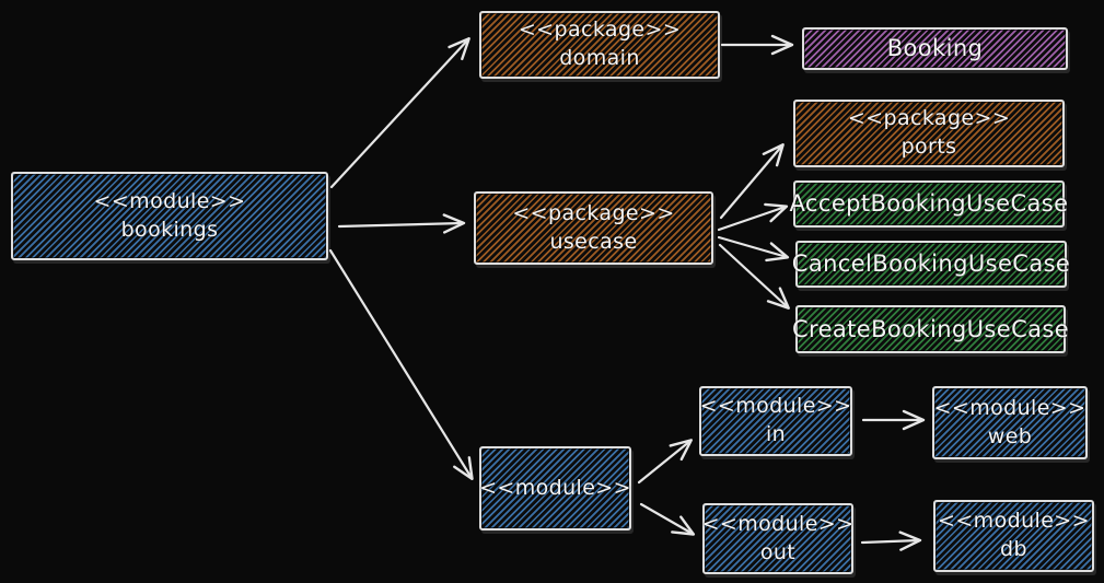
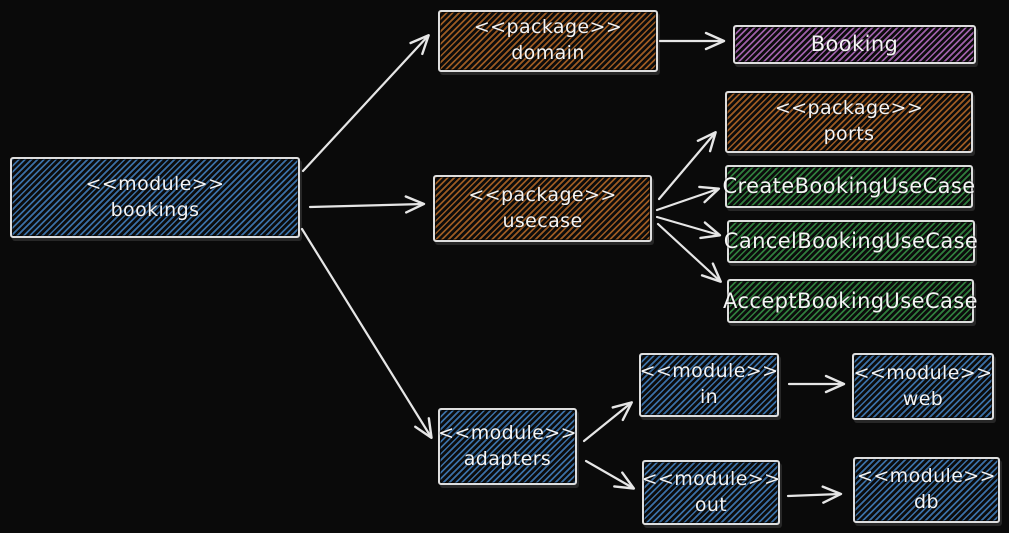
  <<module>>
  bookings
  <<package>>
  domain
  Booking
  <<package>>
  ports
- AcceptBookingUseCase
+ CreateBookingUseCase
  CancelBookingUseCase
- CreateBookingUseCase
+ AcceptBookingUseCase
  <<package>>
  usecase
  <<module>>
+ adapters
  <<module>>
  in
  <<module>>
  web
  <<module>>
  out
  <<module>>
  db
